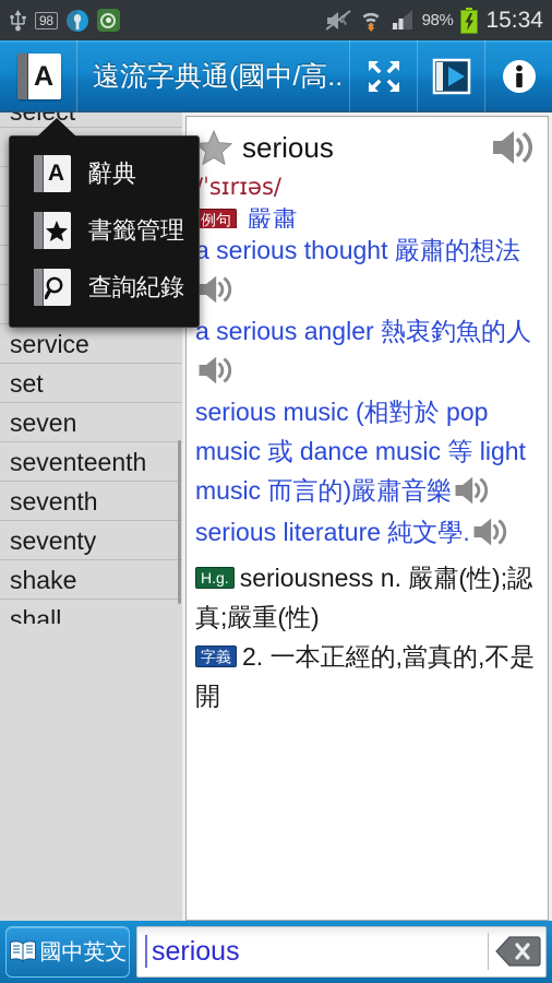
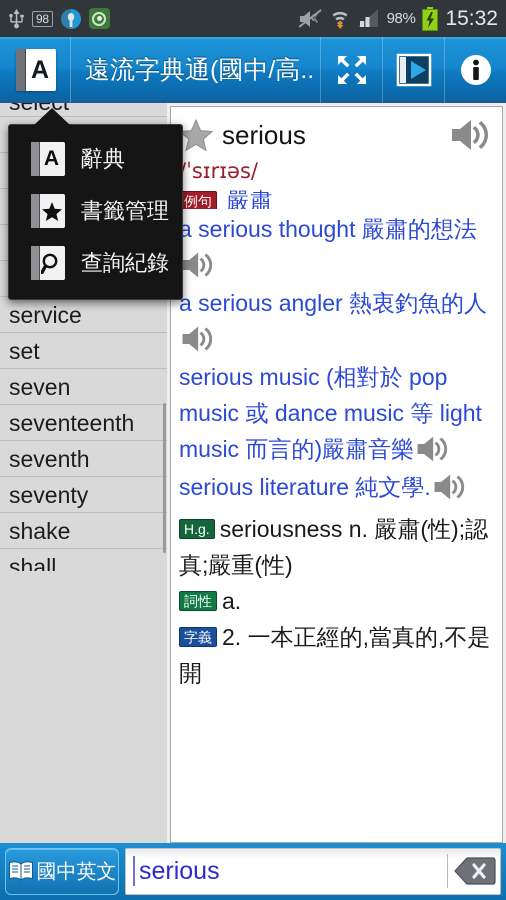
  98
  98%
- 15:34
+ 15:32
  A
  遠流字典通(國中/高..
  service
  set
  seven
  seventeenth
  seventh
  seventy
  shake
  shall
  serious
  ˈsɪrɪəs/
  例句 嚴肅
  a serious thought 嚴肅的想法
  a serious angler 熱衷釣魚的人
  serious music (相對於 pop music 或 dance music 等 light music 而言的)嚴肅音樂
  serious literature 純文學.
  H.g. seriousness n. 嚴肅(性);認真;嚴重(性)
+ 詞性 a.
  字義 2. 一本正經的,當真的,不是開
  A
  辭典
  書籤管理
  查詢紀錄
  國中英文
  serious
